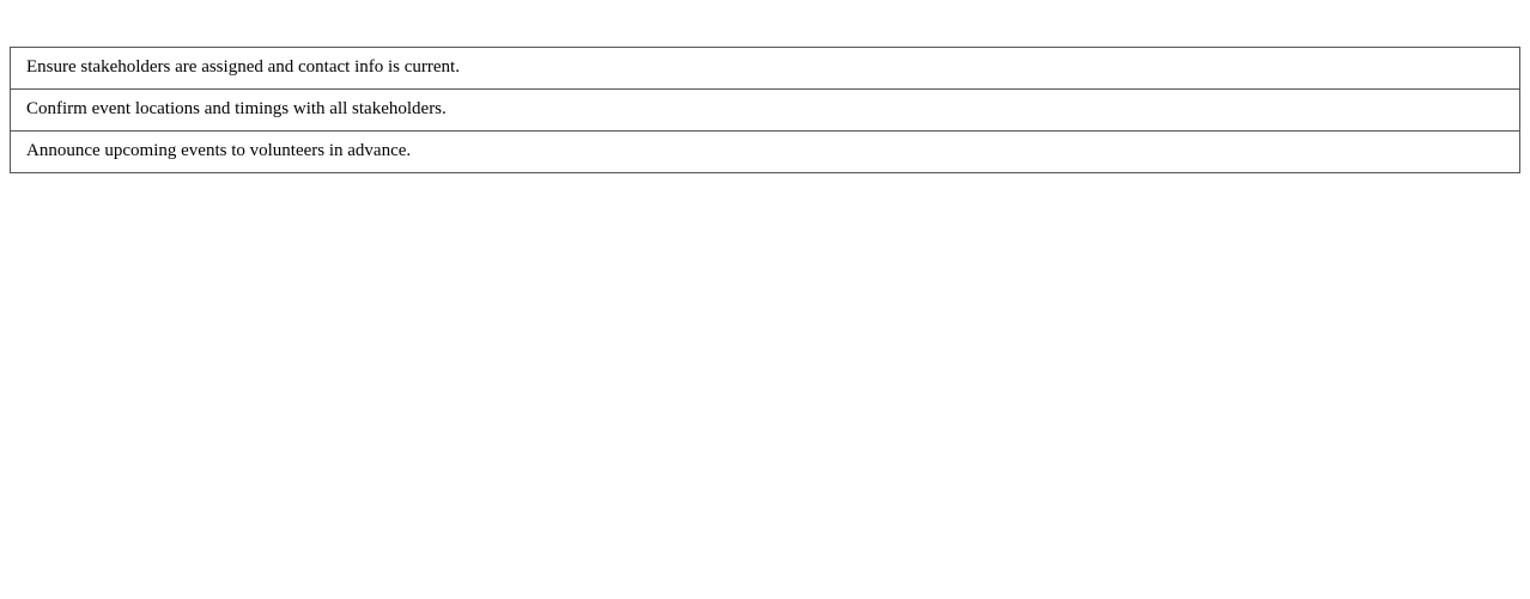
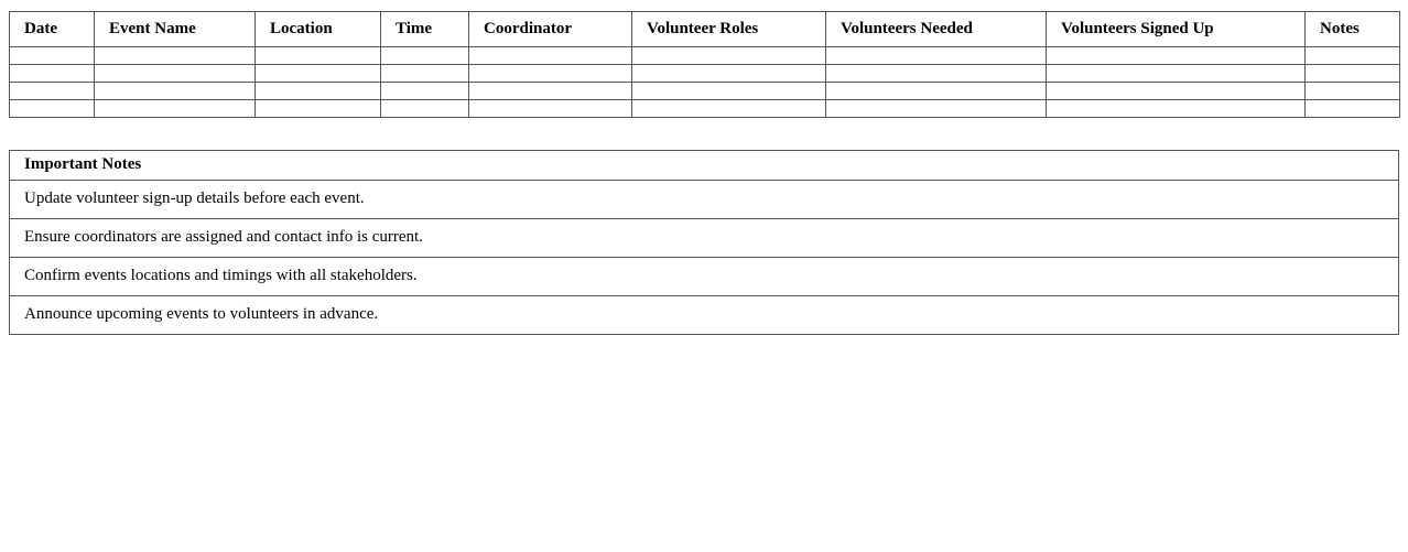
+ Date	Event Name	Location	Time	Coordinator	Volunteer Roles	Volunteers Needed	Volunteers Signed Up	Notes
+ Important Notes
+ Update volunteer sign-up details before each event.
- Ensure stakeholders are assigned and contact info is current.
+ Ensure coordinators are assigned and contact info is current.
- Confirm event locations and timings with all stakeholders.
+ Confirm events locations and timings with all stakeholders.
  Announce upcoming events to volunteers in advance.
